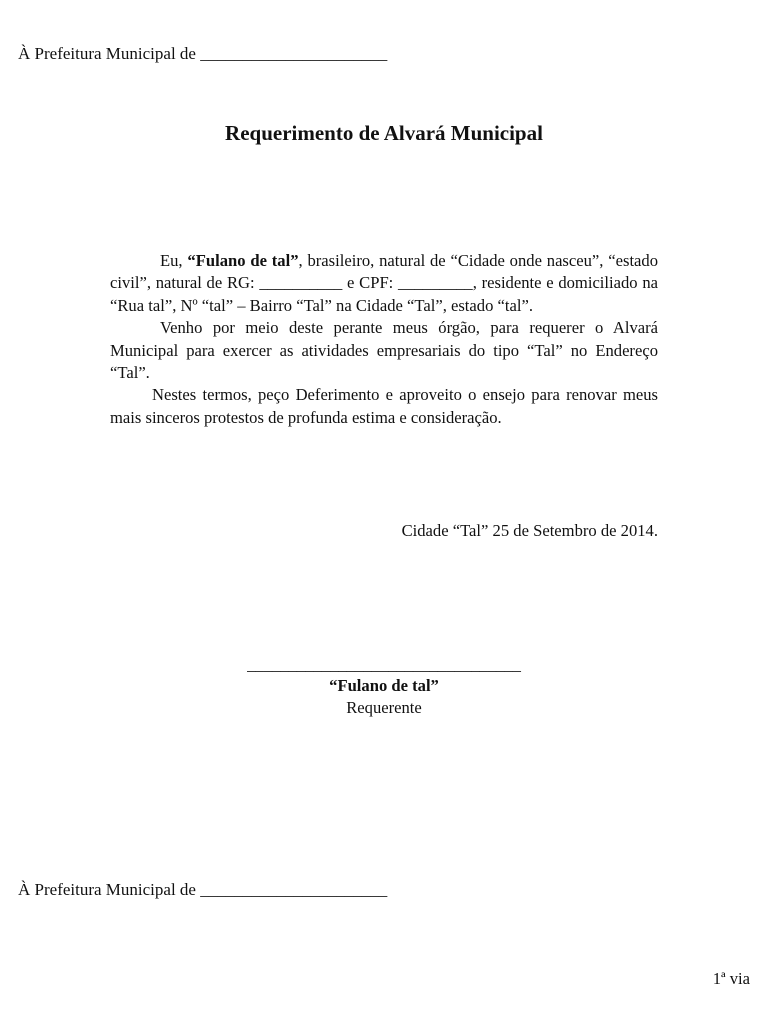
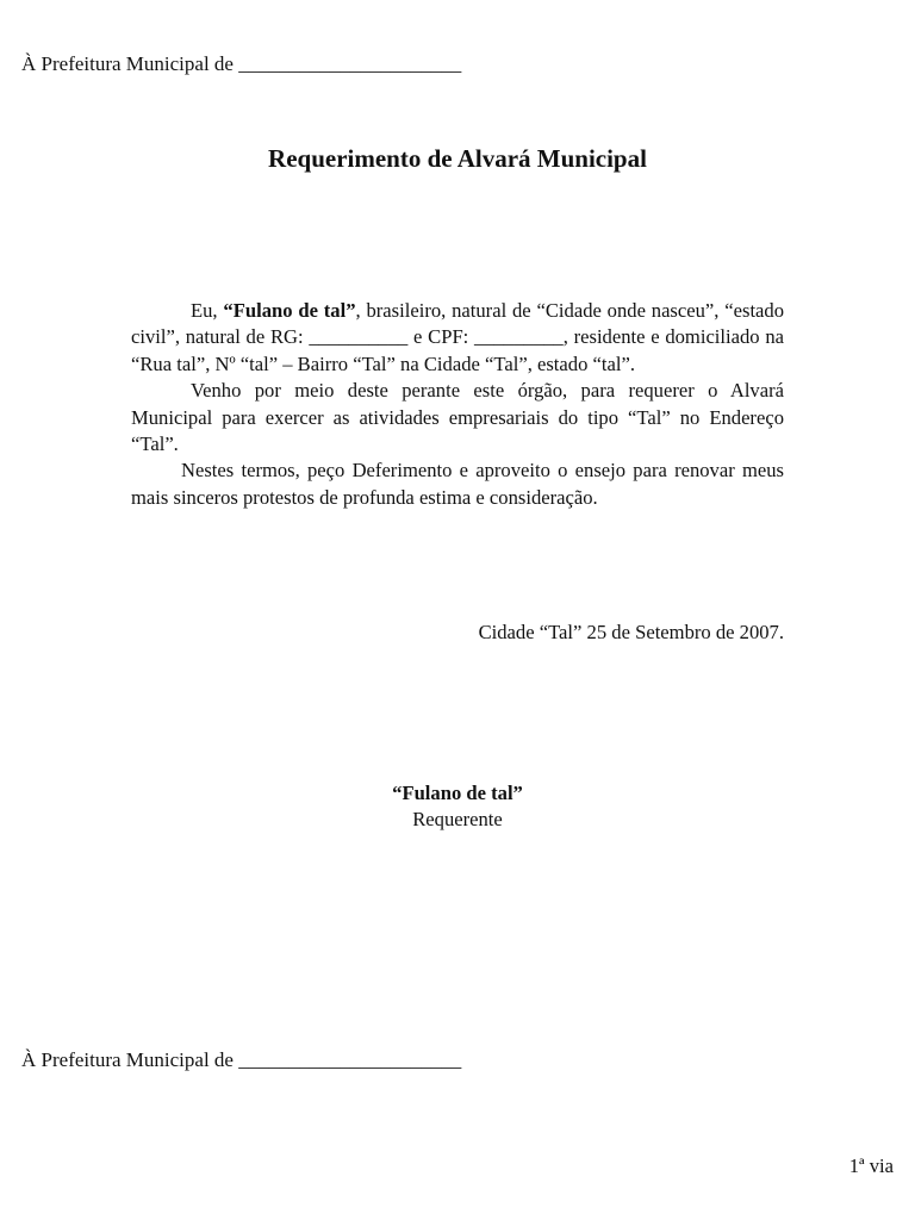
  À Prefeitura Municipal de ______________________
  Requerimento de Alvará Municipal
  Eu, “Fulano de tal”, brasileiro, natural de “Cidade onde nasceu”, “estado civil”, natural de RG: __________ e CPF: _________, residente e domiciliado na “Rua tal”, Nº “tal” – Bairro “Tal” na Cidade “Tal”, estado “tal”.
- Venho por meio deste perante meus órgão, para requerer o Alvará Municipal para exercer as atividades empresariais do tipo “Tal” no Endereço “Tal”.
+ Venho por meio deste perante este órgão, para requerer o Alvará Municipal para exercer as atividades empresariais do tipo “Tal” no Endereço “Tal”.
  Nestes termos, peço Deferimento e aproveito o ensejo para renovar meus mais sinceros protestos de profunda estima e consideração.
- Cidade “Tal” 25 de Setembro de 2014.
+ Cidade “Tal” 25 de Setembro de 2007.
- _________________________________
  “Fulano de tal”
  Requerente
  À Prefeitura Municipal de ______________________
  1ª via
